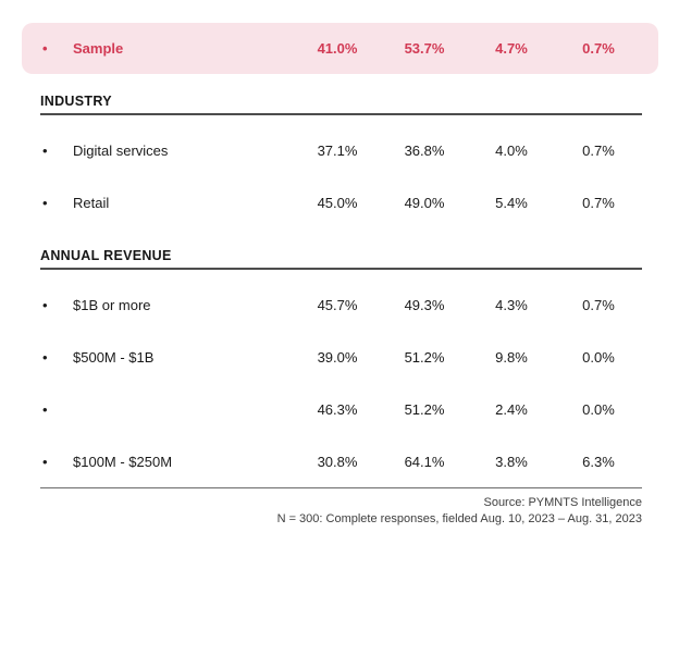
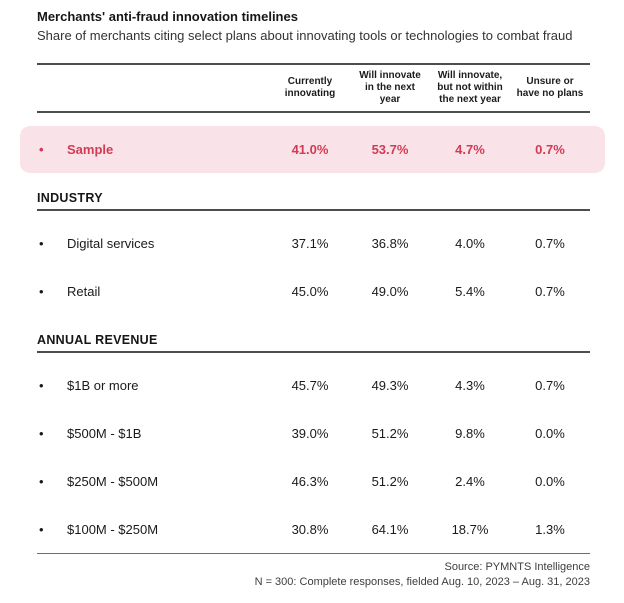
+ Merchants' anti-fraud innovation timelines
+ Share of merchants citing select plans about innovating tools or technologies to combat fraud
+ Currently innovating
+ Will innovate in the next year
+ Will innovate, but not within the next year
+ Unsure or have no plans
  •
  Sample
  41.0%
  53.7%
  4.7%
  0.7%
  INDUSTRY
  •
  Digital services
  37.1%
  36.8%
  4.0%
  0.7%
  •
  Retail
  45.0%
  49.0%
  5.4%
  0.7%
  ANNUAL REVENUE
  •
  $1B or more
  45.7%
  49.3%
  4.3%
  0.7%
  •
  $500M - $1B
  39.0%
  51.2%
  9.8%
  0.0%
  •
+ $250M - $500M
  46.3%
  51.2%
  2.4%
  0.0%
  •
  $100M - $250M
  30.8%
  64.1%
- 3.8%
+ 18.7%
- 6.3%
+ 1.3%
  Source: PYMNTS Intelligence
  N = 300: Complete responses, fielded Aug. 10, 2023 – Aug. 31, 2023
